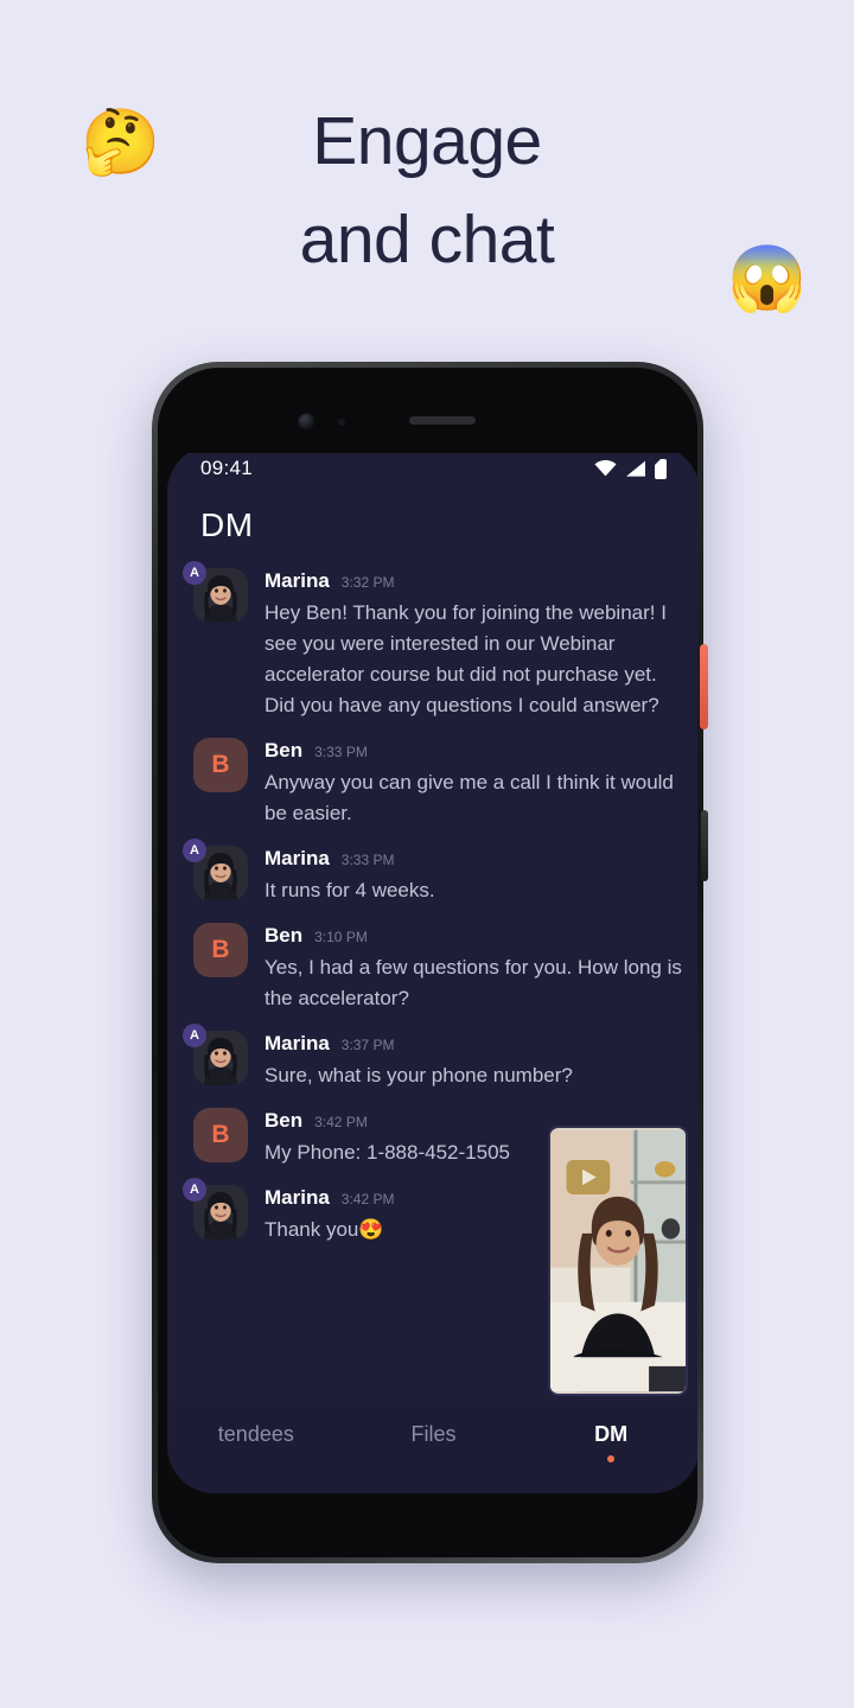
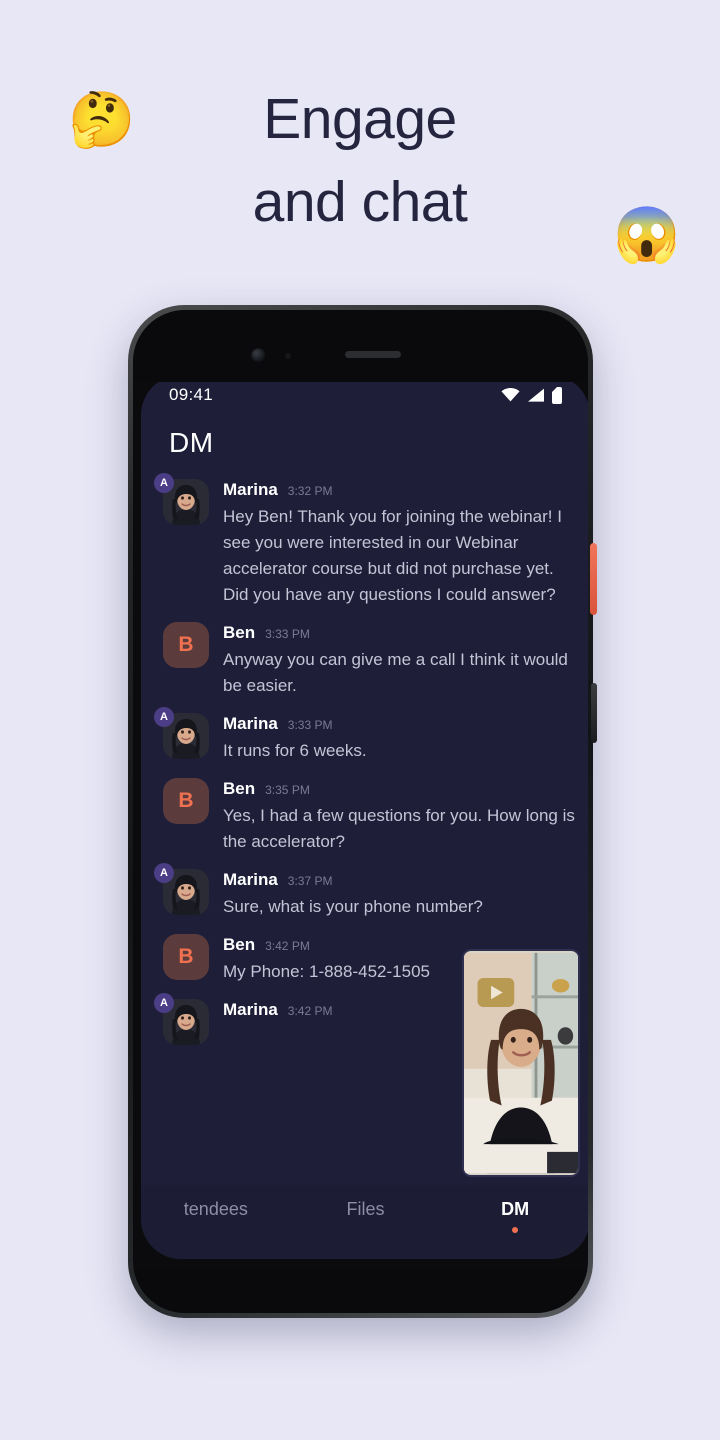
  Engage
  and chat
  🤔
  😱
  09:41
  DM
  A
  Marina
  3:32 PM
  Hey Ben! Thank you for joining the webinar! I see you were interested in our Webinar accelerator course but did not purchase yet. Did you have any questions I could answer?
  B
  Ben
  3:33 PM
  Anyway you can give me a call I think it would be easier.
  A
  Marina
  3:33 PM
- It runs for 4 weeks.
+ It runs for 6 weeks.
  B
  Ben
- 3:10 PM
+ 3:35 PM
  Yes, I had a few questions for you. How long is the accelerator?
  A
  Marina
  3:37 PM
  Sure, what is your phone number?
  B
  Ben
  3:42 PM
  My Phone: 1-888-452-1505
  A
  Marina
  3:42 PM
- Thank you😍
  tendees
  Files
  DM
